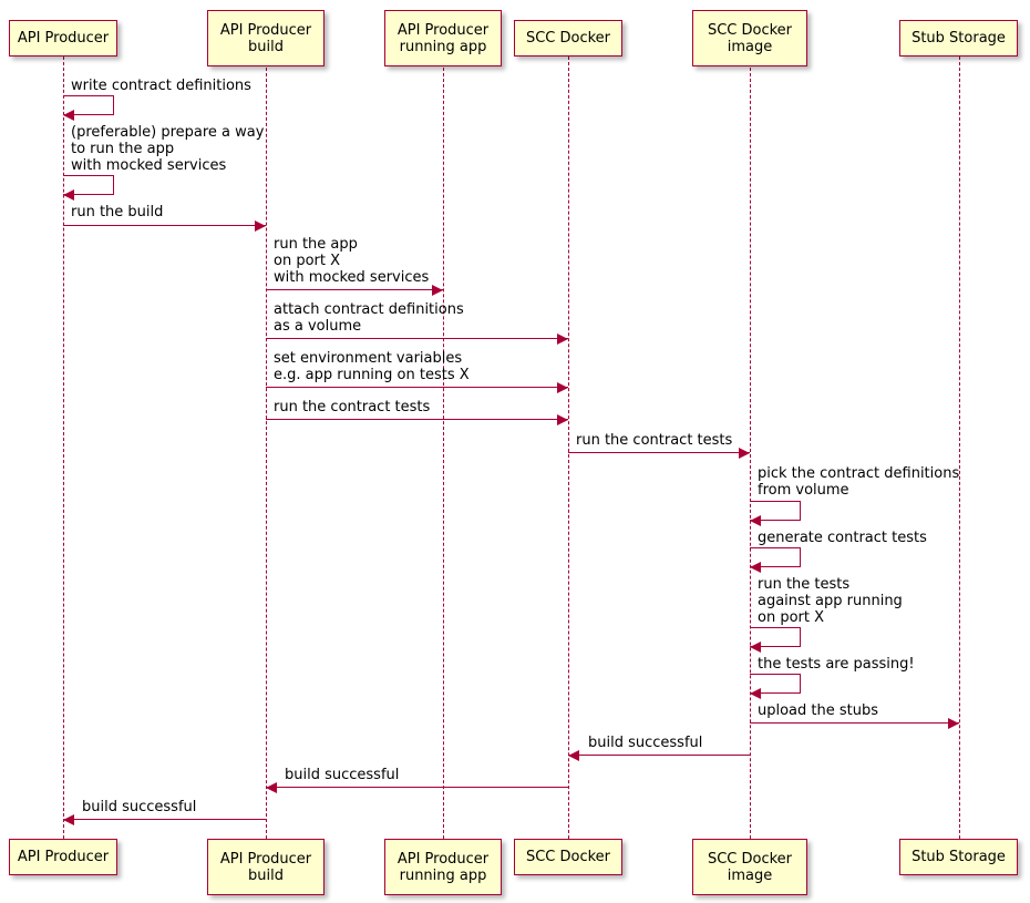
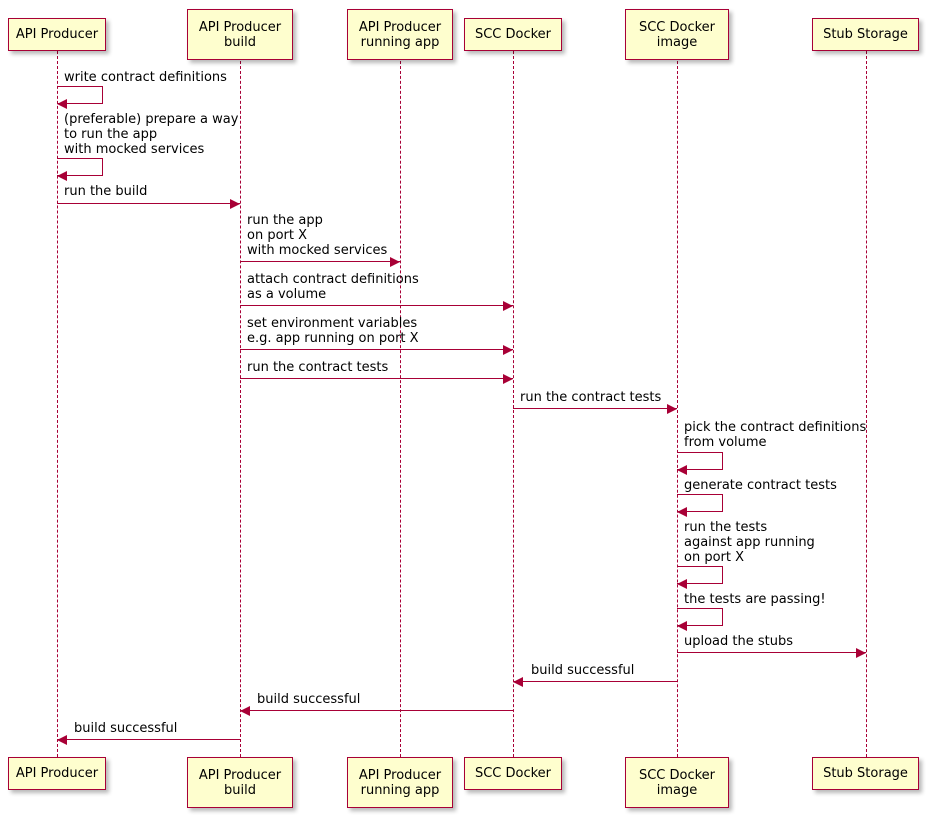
  API Producer
  API Producer
  API Producer
  build
  API Producer
  build
  API Producer
  running app
  API Producer
  running app
  SCC Docker
  SCC Docker
  SCC Docker
  image
  SCC Docker
  image
  Stub Storage
  Stub Storage
  write contract definitions
  (preferable) prepare a way
  to run the app
  with mocked services
  run the build
  run the app
  on port X
  with mocked services
  attach contract definitions
  as a volume
  set environment variables
- e.g. app running on tests X
+ e.g. app running on port X
  run the contract tests
  run the contract tests
  pick the contract definitions
  from volume
  generate contract tests
  run the tests
  against app running
  on port X
  the tests are passing!
  upload the stubs
  build successful
  build successful
  build successful
